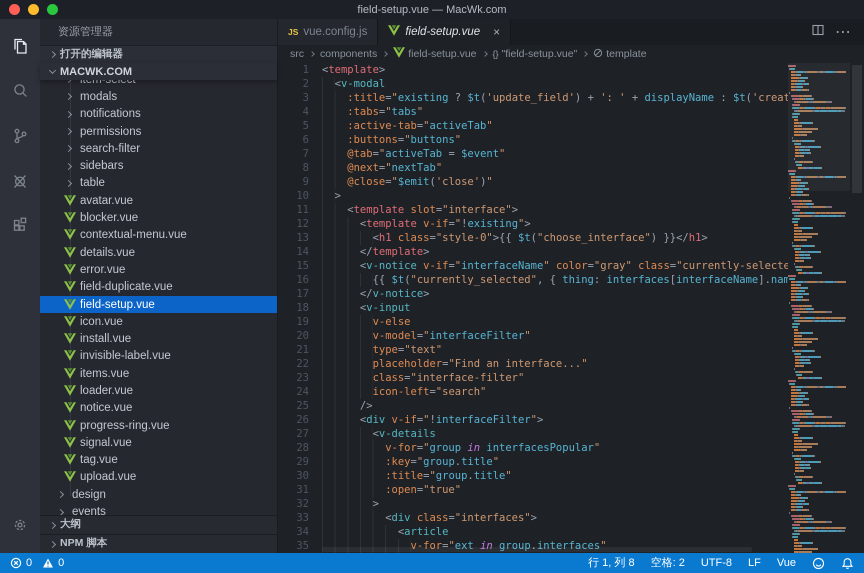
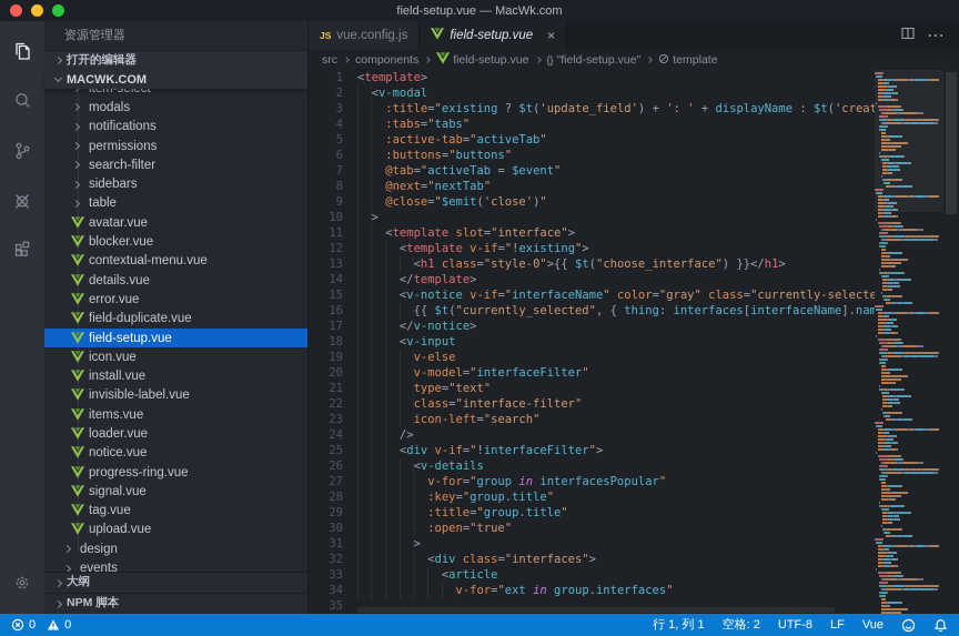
  field-setup.vue — MacWk.com
  资源管理器
  打开的编辑器
  MACWK.COM
  modals
  notifications
  permissions
  search-filter
  sidebars
  table
  avatar.vue
  blocker.vue
  contextual-menu.vue
  details.vue
  error.vue
  field-duplicate.vue
  field-setup.vue
  icon.vue
  install.vue
  invisible-label.vue
  items.vue
  loader.vue
  notice.vue
  progress-ring.vue
  signal.vue
  tag.vue
  upload.vue
  design
  events
  大纲
  NPM 脚本
  JS
  vue.config.js
  field-setup.vue
  ×
  ⋯
  src
  components
  field-setup.vue
  {}
  "field-setup.vue"
  template
  1
  2
  3
  4
  5
  6
  7
  8
  9
  10
  11
  12
  13
  14
  15
  16
  17
  18
  19
  20
  21
  22
  23
  24
  25
  26
  27
  28
  29
  30
  31
  32
  33
  34
  35
  <template>
  <v-modal
  :title="existing ? $t('update_field') + ': ' + displayName : $t('creat
  :tabs="tabs"
  :active-tab="activeTab"
  :buttons="buttons"
  @tab="activeTab = $event"
  @next="nextTab"
  @close="$emit('close')"
  >
  <template slot="interface">
  <template v-if="!existing">
  <h1 class="style-0">{{ $t("choose_interface") }}</h1>
  </template>
  <v-notice v-if="interfaceName" color="gray" class="currently-selecte
  {{ $t("currently_selected", { thing: interfaces[interfaceName].nam
  </v-notice>
  <v-input
  v-else
  v-model="interfaceFilter"
  type="text"
- placeholder="Find an interface..."
  class="interface-filter"
  icon-left="search"
  />
  <div v-if="!interfaceFilter">
  <v-details
  v-for="group in interfacesPopular"
  :key="group.title"
  :title="group.title"
  :open="true"
  >
  <div class="interfaces">
  <article
  v-for="ext in group.interfaces"
  0
  0
- 行 1, 列 8
+ 行 1, 列 1
  空格: 2
  UTF-8
  LF
  Vue
